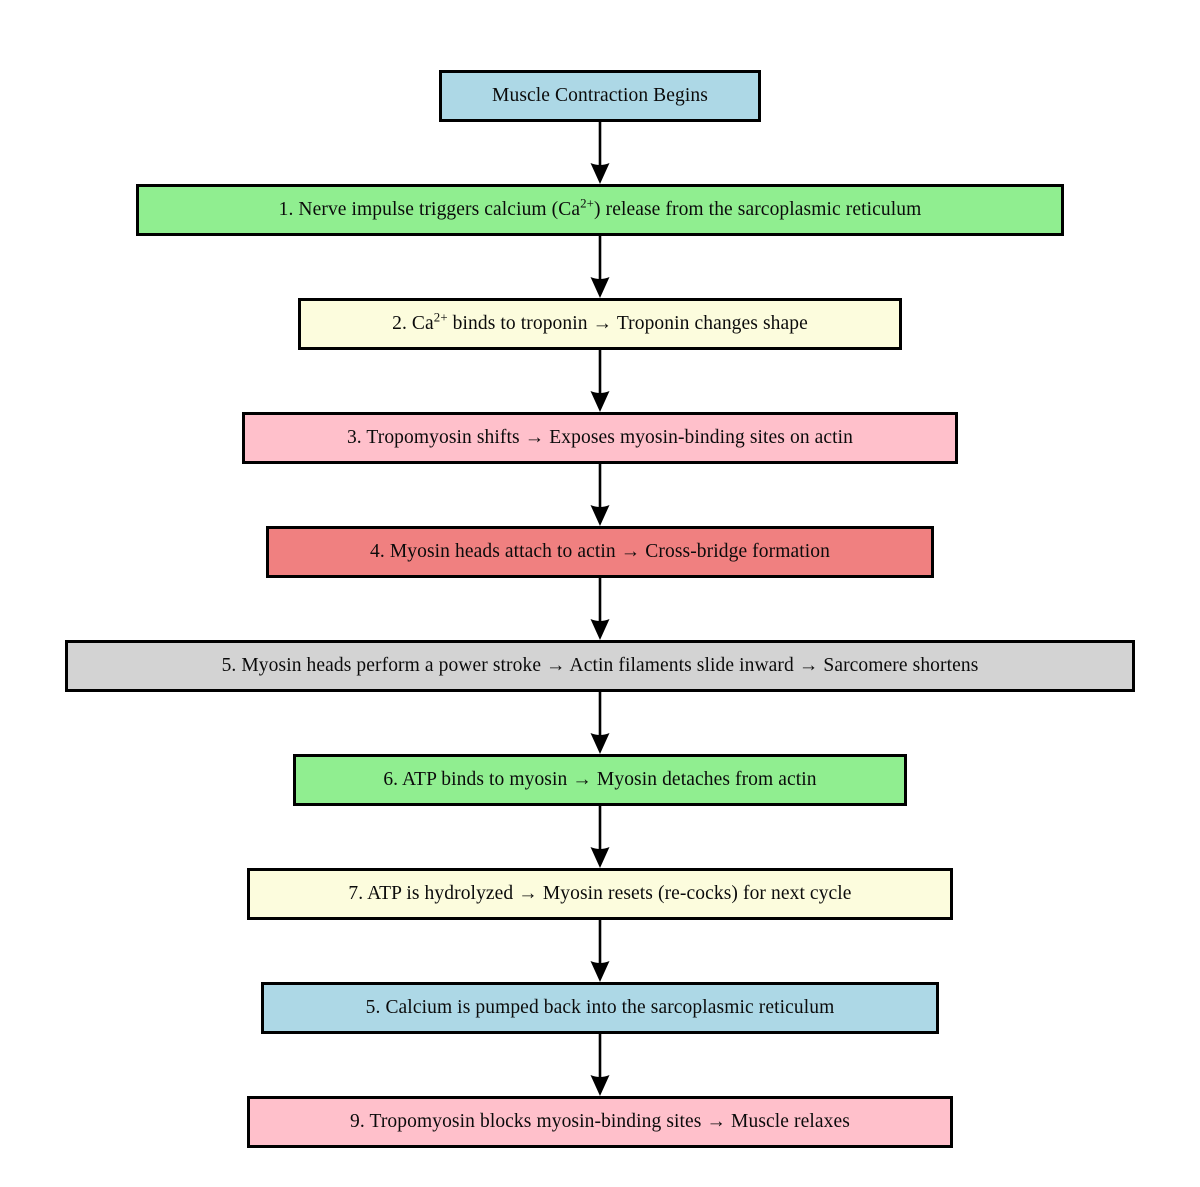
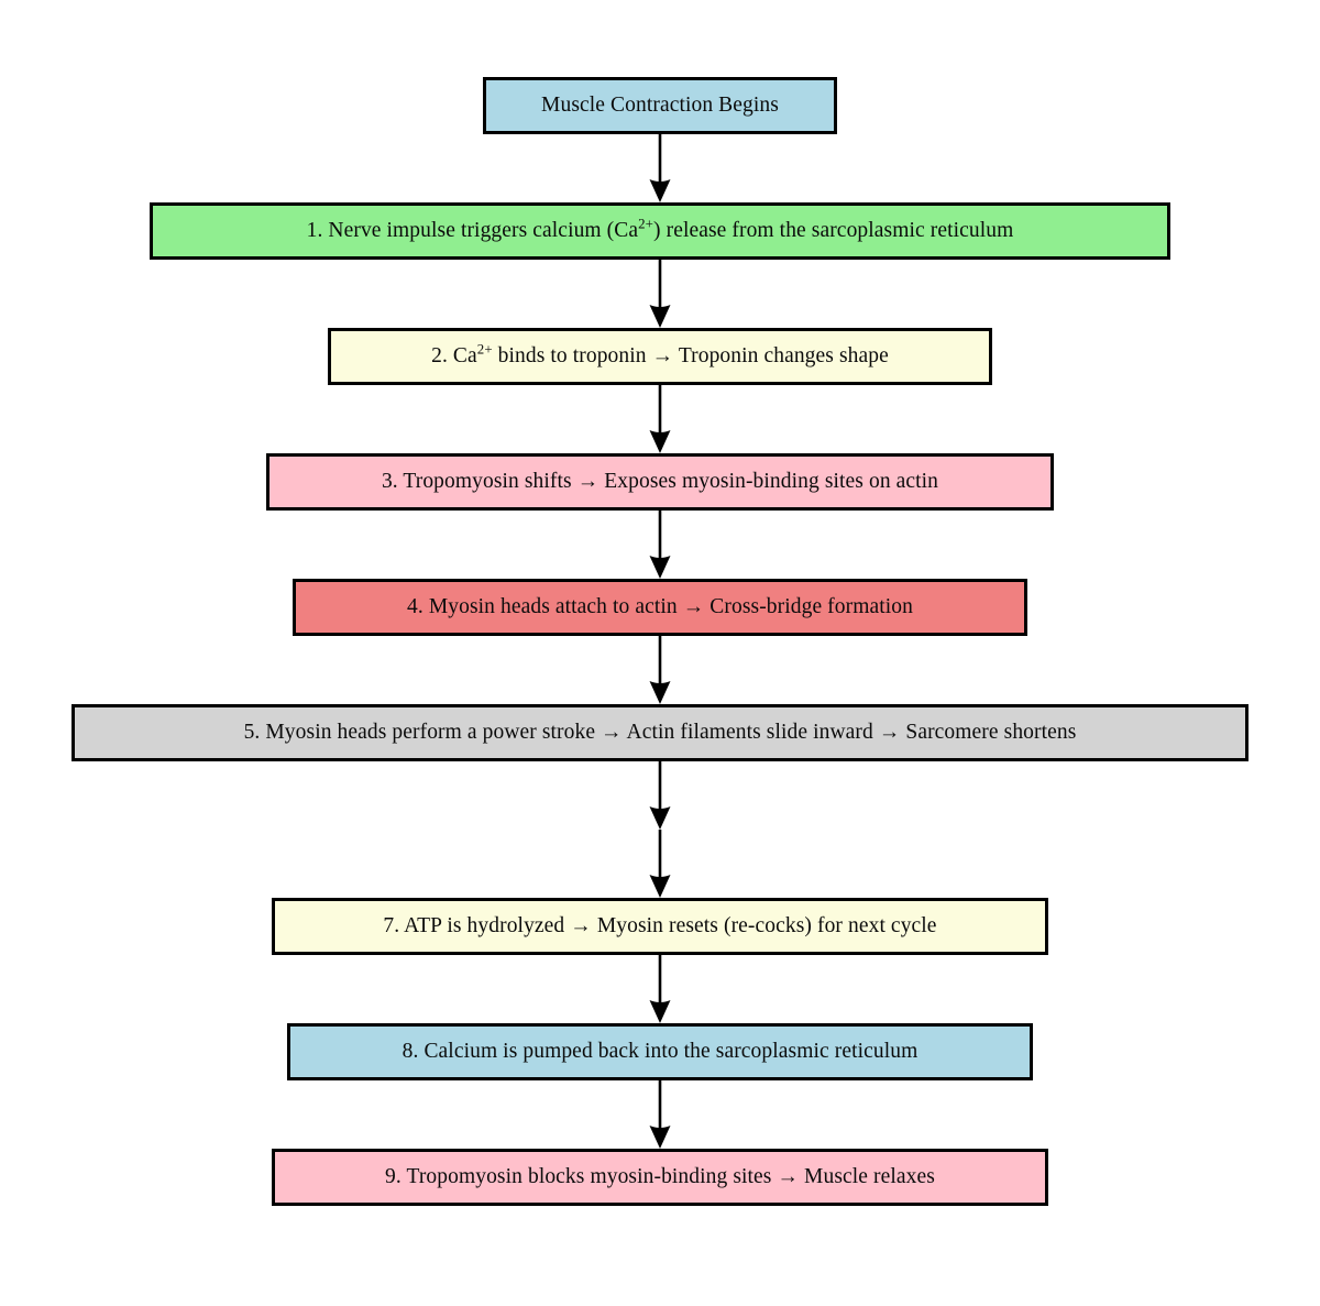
  Muscle Contraction Begins
  1. Nerve impulse triggers calcium (Ca2+) release from the sarcoplasmic reticulum
  2. Ca2+ binds to troponin → Troponin changes shape
  3. Tropomyosin shifts → Exposes myosin-binding sites on actin
  4. Myosin heads attach to actin → Cross-bridge formation
  5. Myosin heads perform a power stroke → Actin filaments slide inward → Sarcomere shortens
- 6. ATP binds to myosin → Myosin detaches from actin
  7. ATP is hydrolyzed → Myosin resets (re-cocks) for next cycle
- 5. Calcium is pumped back into the sarcoplasmic reticulum
+ 8. Calcium is pumped back into the sarcoplasmic reticulum
  9. Tropomyosin blocks myosin-binding sites → Muscle relaxes
